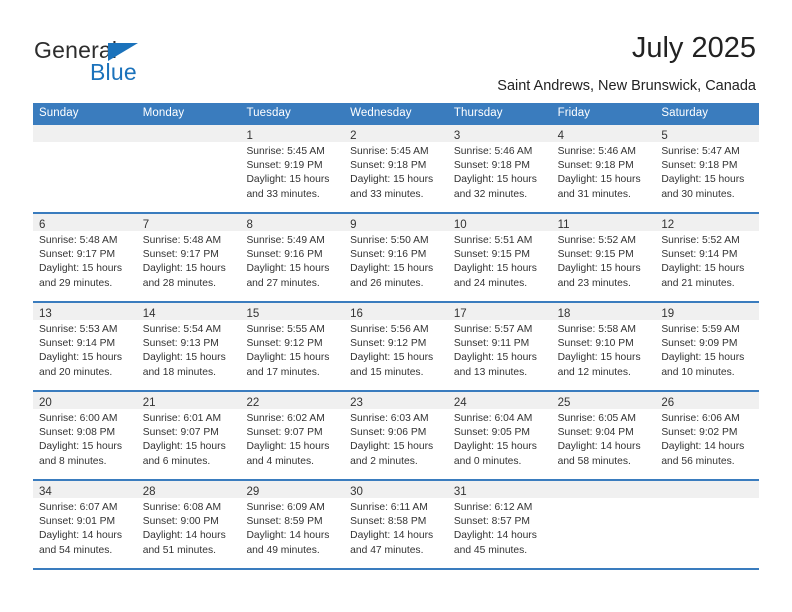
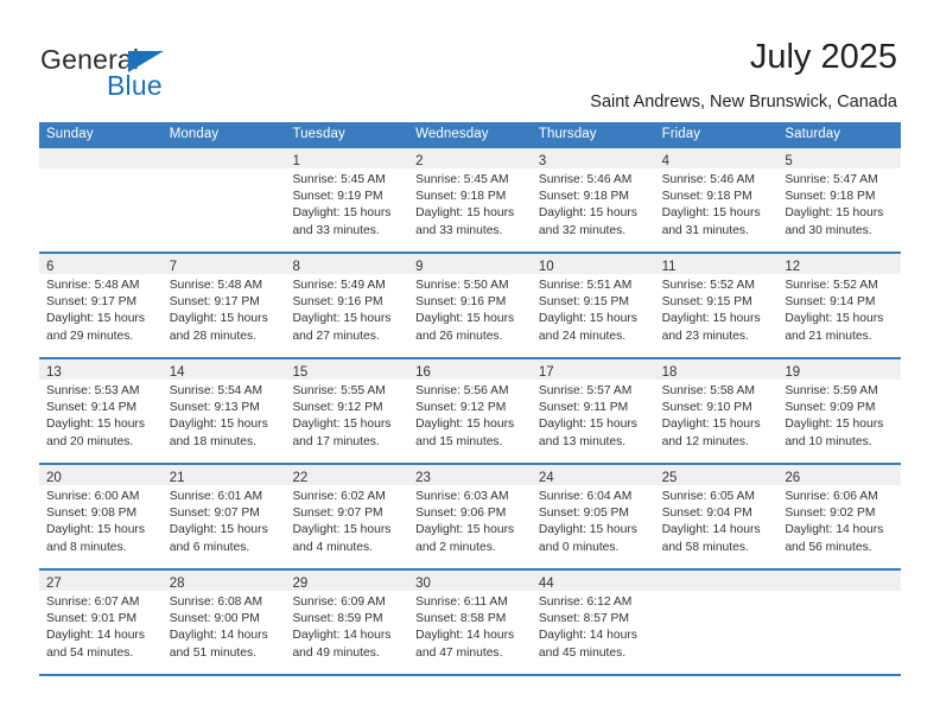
  General
  Blue
  July 2025
  Saint Andrews, New Brunswick, Canada
  Sunday
  Monday
  Tuesday
  Wednesday
  Thursday
  Friday
  Saturday
  1
  Sunrise: 5:45 AM
  Sunset: 9:19 PM
  Daylight: 15 hours
  and 33 minutes.
  2
  Sunrise: 5:45 AM
  Sunset: 9:18 PM
  Daylight: 15 hours
  and 33 minutes.
  3
  Sunrise: 5:46 AM
  Sunset: 9:18 PM
  Daylight: 15 hours
  and 32 minutes.
  4
  Sunrise: 5:46 AM
  Sunset: 9:18 PM
  Daylight: 15 hours
  and 31 minutes.
  5
  Sunrise: 5:47 AM
  Sunset: 9:18 PM
  Daylight: 15 hours
  and 30 minutes.
  6
  Sunrise: 5:48 AM
  Sunset: 9:17 PM
  Daylight: 15 hours
  and 29 minutes.
  7
  Sunrise: 5:48 AM
  Sunset: 9:17 PM
  Daylight: 15 hours
  and 28 minutes.
  8
  Sunrise: 5:49 AM
  Sunset: 9:16 PM
  Daylight: 15 hours
  and 27 minutes.
  9
  Sunrise: 5:50 AM
  Sunset: 9:16 PM
  Daylight: 15 hours
  and 26 minutes.
  10
  Sunrise: 5:51 AM
  Sunset: 9:15 PM
  Daylight: 15 hours
  and 24 minutes.
  11
  Sunrise: 5:52 AM
  Sunset: 9:15 PM
  Daylight: 15 hours
  and 23 minutes.
  12
  Sunrise: 5:52 AM
  Sunset: 9:14 PM
  Daylight: 15 hours
  and 21 minutes.
  13
  Sunrise: 5:53 AM
  Sunset: 9:14 PM
  Daylight: 15 hours
  and 20 minutes.
  14
  Sunrise: 5:54 AM
  Sunset: 9:13 PM
  Daylight: 15 hours
  and 18 minutes.
  15
  Sunrise: 5:55 AM
  Sunset: 9:12 PM
  Daylight: 15 hours
  and 17 minutes.
  16
  Sunrise: 5:56 AM
  Sunset: 9:12 PM
  Daylight: 15 hours
  and 15 minutes.
  17
  Sunrise: 5:57 AM
  Sunset: 9:11 PM
  Daylight: 15 hours
  and 13 minutes.
  18
  Sunrise: 5:58 AM
  Sunset: 9:10 PM
  Daylight: 15 hours
  and 12 minutes.
  19
  Sunrise: 5:59 AM
  Sunset: 9:09 PM
  Daylight: 15 hours
  and 10 minutes.
  20
  Sunrise: 6:00 AM
  Sunset: 9:08 PM
  Daylight: 15 hours
  and 8 minutes.
  21
  Sunrise: 6:01 AM
  Sunset: 9:07 PM
  Daylight: 15 hours
  and 6 minutes.
  22
  Sunrise: 6:02 AM
  Sunset: 9:07 PM
  Daylight: 15 hours
  and 4 minutes.
  23
  Sunrise: 6:03 AM
  Sunset: 9:06 PM
  Daylight: 15 hours
  and 2 minutes.
  24
  Sunrise: 6:04 AM
  Sunset: 9:05 PM
  Daylight: 15 hours
  and 0 minutes.
  25
  Sunrise: 6:05 AM
  Sunset: 9:04 PM
  Daylight: 14 hours
  and 58 minutes.
  26
  Sunrise: 6:06 AM
  Sunset: 9:02 PM
  Daylight: 14 hours
  and 56 minutes.
- 34
+ 27
  Sunrise: 6:07 AM
  Sunset: 9:01 PM
  Daylight: 14 hours
  and 54 minutes.
  28
  Sunrise: 6:08 AM
  Sunset: 9:00 PM
  Daylight: 14 hours
  and 51 minutes.
  29
  Sunrise: 6:09 AM
  Sunset: 8:59 PM
  Daylight: 14 hours
  and 49 minutes.
  30
  Sunrise: 6:11 AM
  Sunset: 8:58 PM
  Daylight: 14 hours
  and 47 minutes.
- 31
+ 44
  Sunrise: 6:12 AM
  Sunset: 8:57 PM
  Daylight: 14 hours
  and 45 minutes.
